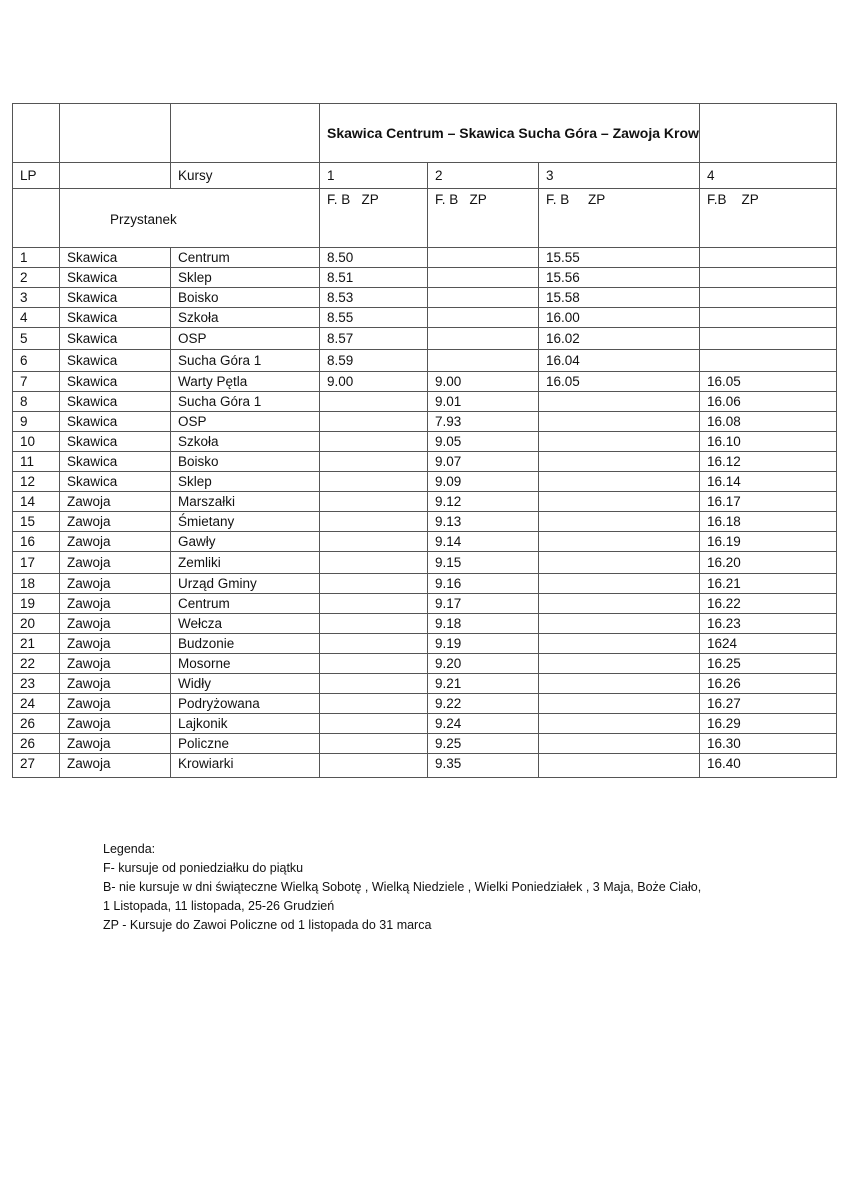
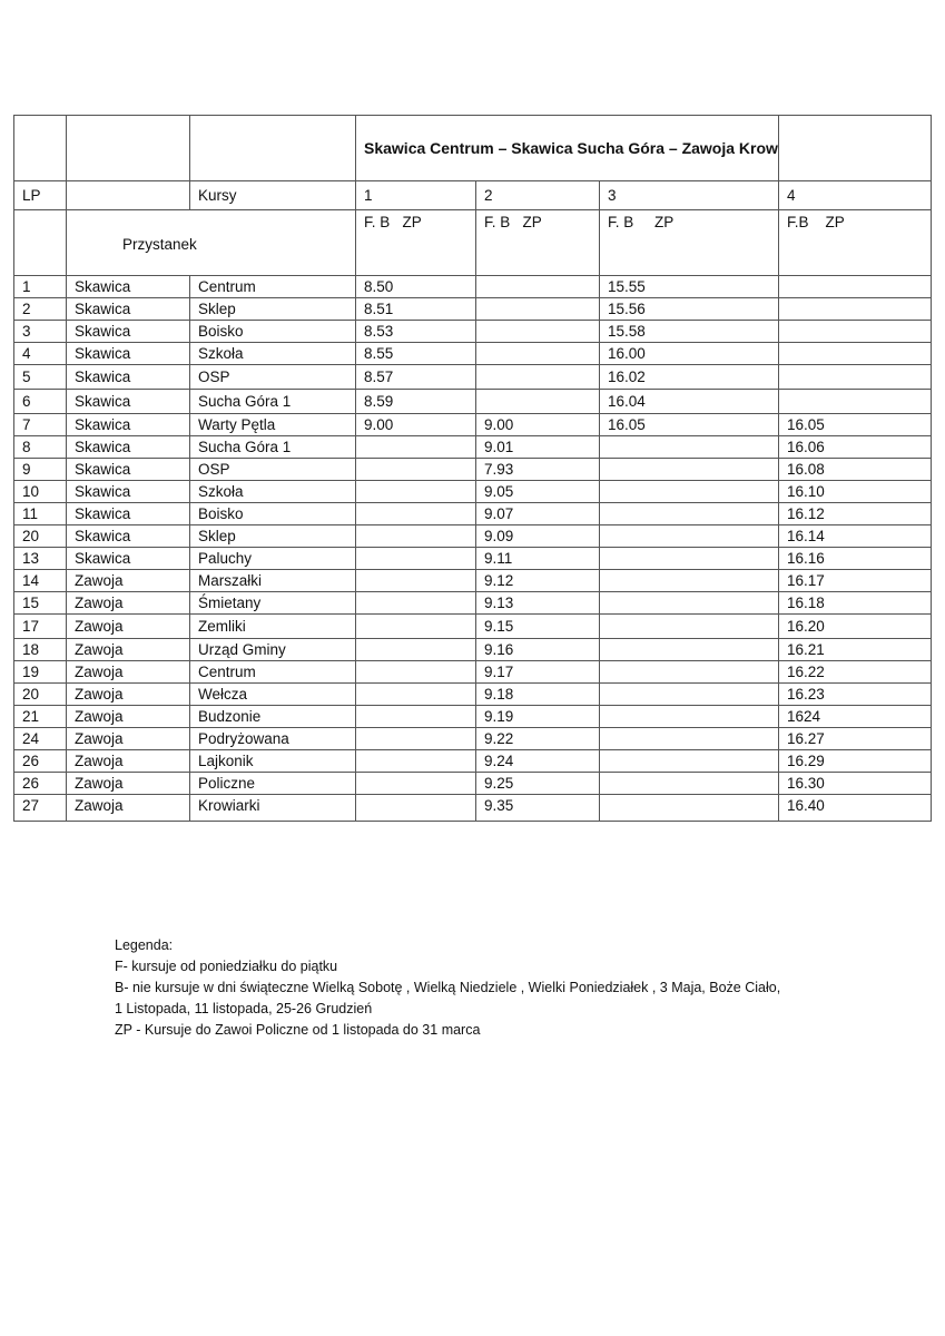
  			Skawica Centrum – Skawica Sucha Góra – Zawoja Krow
  LP		Kursy	1	2	3	4
  	Przystanek	F. B ZP	F. B ZP	F. B ZP	F.B ZP
  1	Skawica	Centrum	8.50		15.55
  2	Skawica	Sklep	8.51		15.56
  3	Skawica	Boisko	8.53		15.58
  4	Skawica	Szkoła	8.55		16.00
  5	Skawica	OSP	8.57		16.02
  6	Skawica	Sucha Góra 1	8.59		16.04
  7	Skawica	Warty Pętla	9.00	9.00	16.05	16.05
  8	Skawica	Sucha Góra 1		9.01		16.06
  9	Skawica	OSP		7.93		16.08
  10	Skawica	Szkoła		9.05		16.10
  11	Skawica	Boisko		9.07		16.12
- 12	Skawica	Sklep		9.09		16.14
+ 20	Skawica	Sklep		9.09		16.14
+ 13	Skawica	Paluchy		9.11		16.16
  14	Zawoja	Marszałki		9.12		16.17
  15	Zawoja	Śmietany		9.13		16.18
- 16	Zawoja	Gawły		9.14		16.19
  17	Zawoja	Zemliki		9.15		16.20
  18	Zawoja	Urząd Gminy		9.16		16.21
  19	Zawoja	Centrum		9.17		16.22
  20	Zawoja	Wełcza		9.18		16.23
  21	Zawoja	Budzonie		9.19		1624
- 22	Zawoja	Mosorne		9.20		16.25
- 23	Zawoja	Widły		9.21		16.26
  24	Zawoja	Podryżowana		9.22		16.27
  26	Zawoja	Lajkonik		9.24		16.29
  26	Zawoja	Policzne		9.25		16.30
  27	Zawoja	Krowiarki		9.35		16.40
  Legenda:
  F- kursuje od poniedziałku do piątku
  B- nie kursuje w dni świąteczne Wielką Sobotę , Wielką Niedziele , Wielki Poniedziałek , 3 Maja, Boże Ciało,
  1 Listopada, 11 listopada, 25-26 Grudzień
  ZP - Kursuje do Zawoi Policzne od 1 listopada do 31 marca
